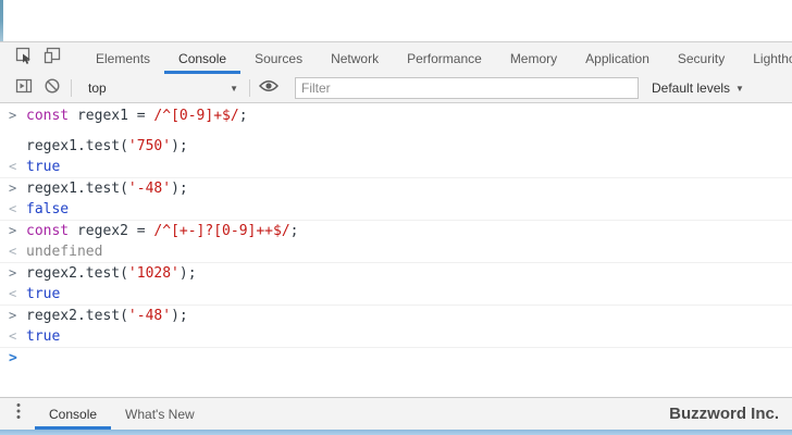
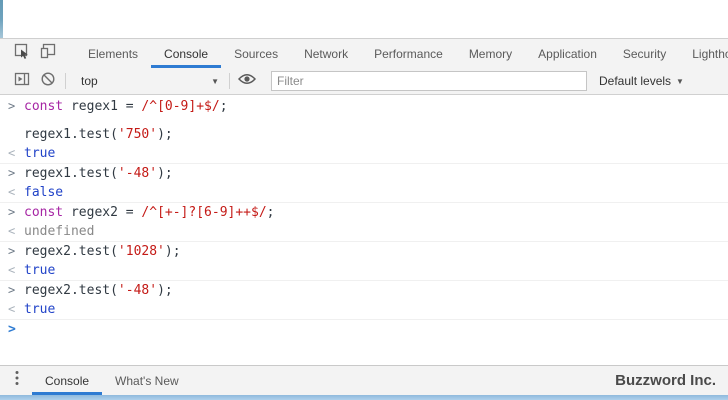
  Elements
  Console
  Sources
  Network
  Performance
  Memory
  Application
  Security
  top
  ▼
  Filter
  Default levels
  ▼
  >
  const regex1 = /^[0-9]+$/;
  regex1.test('750');
  <
  true
  >
  regex1.test('-48');
  <
  false
  >
- const regex2 = /^[+-]?[0-9]++$/;
+ const regex2 = /^[+-]?[6-9]++$/;
  <
  undefined
  >
  regex2.test('1028');
  <
  true
  >
  regex2.test('-48');
  <
  true
  >
  Console
  What's New
  Buzzword Inc.
